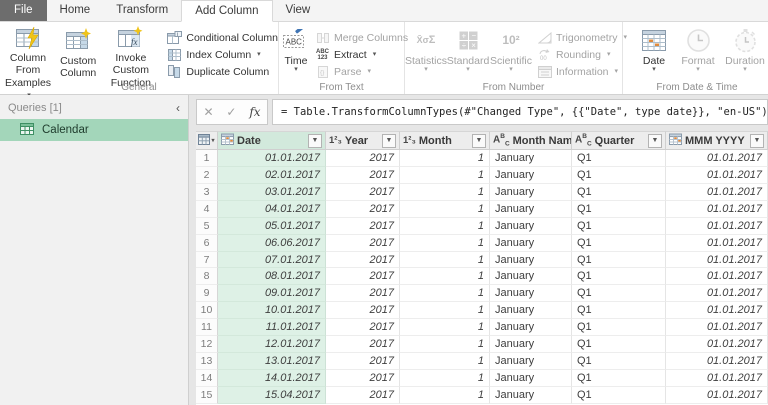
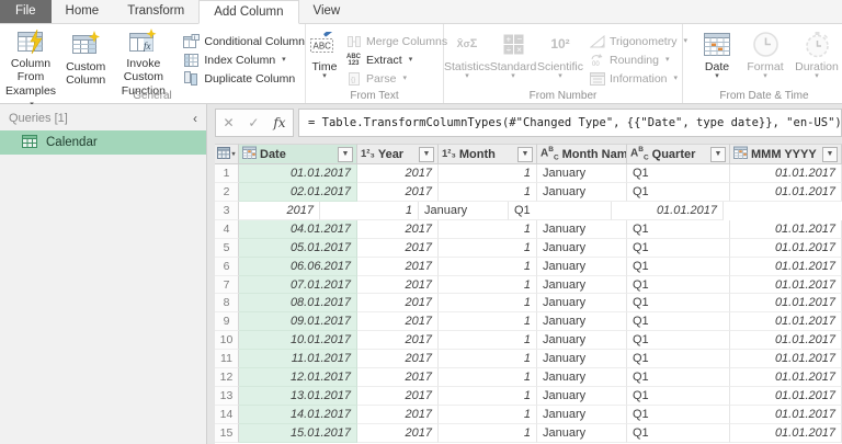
  File
  Home
  Transform
  Add Column
  View
  Column From Examples
  Custom Column
  fx
  Invoke Custom Function
  Conditional Column
  Index Column
  Duplicate Column
  General
  ABC
  Time
  Merge Columns
  Extract
  Parse
  From Text
  X̄σ
  Σ
  Statistics
  +
  −
  ÷
  ×
  Standard
  10²
  Scientific
  Trigonometry
  Rounding
  Information
  From Number
  Date
  Format
  Duration
  From Date & Time
  Queries [1]
  ‹
  Calendar
  ✕
  ✓
  fx
  = Table.TransformColumnTypes(#"Changed Type", {{"Date", type date}}, "en-US")
  Date
  1²₃
  Year
  1²₃
  Month
  Month Nam
  Quarter
  MMM YYYY
  1
  01.01.2017
  2017
  1
  January
  Q1
  01.01.2017
  2
  02.01.2017
  2017
  1
  January
  Q1
  01.01.2017
  3
- 03.01.2017
  2017
  1
  January
  Q1
  01.01.2017
  4
  04.01.2017
  2017
  1
  January
  Q1
  01.01.2017
  5
  05.01.2017
  2017
  1
  January
  Q1
  01.01.2017
  6
  06.06.2017
  2017
  1
  January
  Q1
  01.01.2017
  7
  07.01.2017
  2017
  1
  January
  Q1
  01.01.2017
  8
  08.01.2017
  2017
  1
  January
  Q1
  01.01.2017
  9
  09.01.2017
  2017
  1
  January
  Q1
  01.01.2017
  10
  10.01.2017
  2017
  1
  January
  Q1
  01.01.2017
  11
  11.01.2017
  2017
  1
  January
  Q1
  01.01.2017
  12
  12.01.2017
  2017
  1
  January
  Q1
  01.01.2017
  13
  13.01.2017
  2017
  1
  January
  Q1
  01.01.2017
  14
  14.01.2017
  2017
  1
  January
  Q1
  01.01.2017
  15
- 15.04.2017
+ 15.01.2017
  2017
  1
  January
  Q1
  01.01.2017
